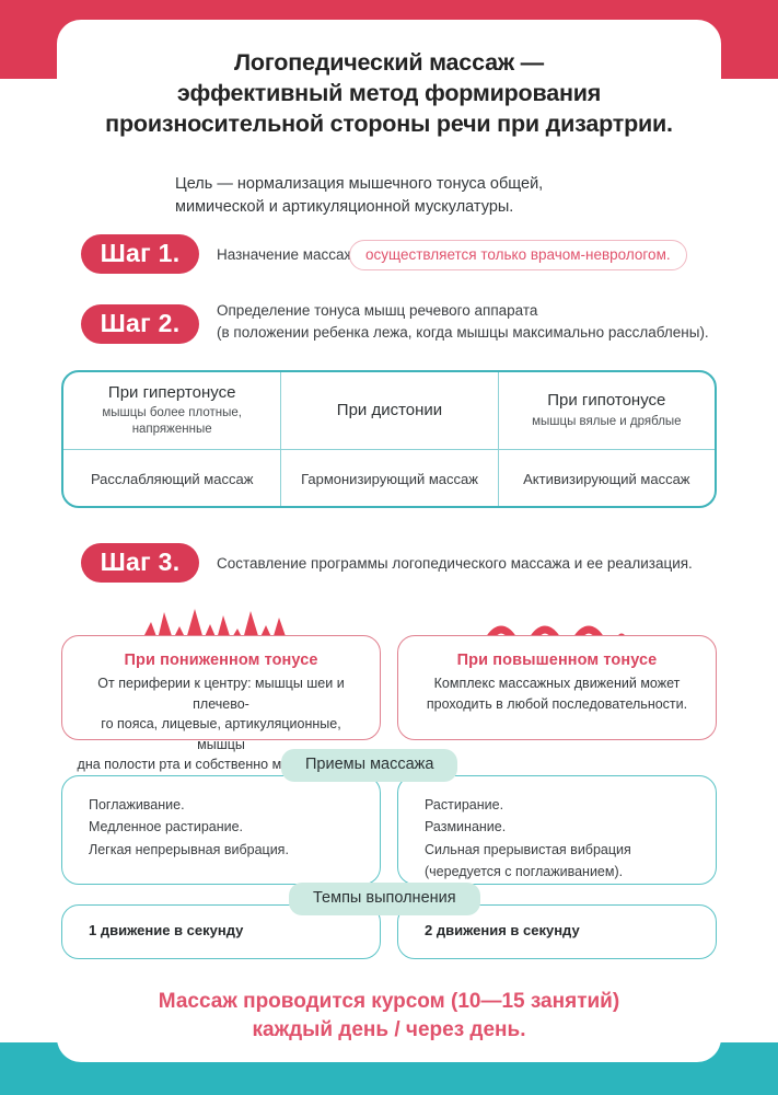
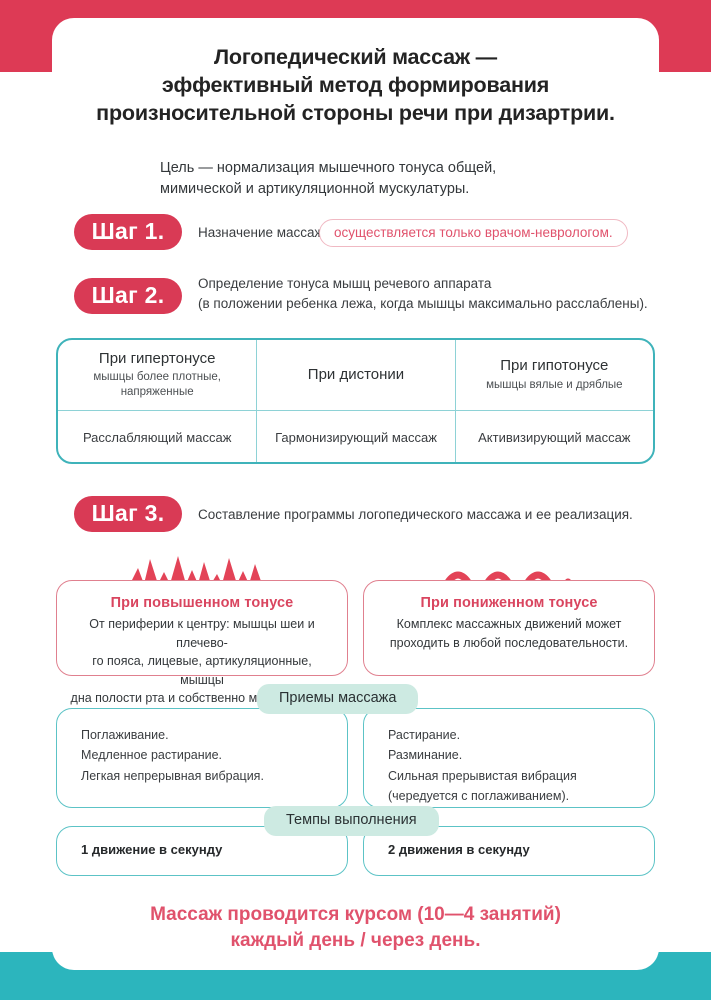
  Логопедический массаж —
  эффективный метод формирования
  произносительной стороны речи при дизартрии.
  Цель — нормализация мышечного тонуса общей,
  мимической и артикуляционной мускулатуры.
  Шаг 1.
  Назначение масса
  осуществляется только врачом-неврологом.
  Шаг 2.
  Определение тонуса мышц речевого аппарата
  (в положении ребенка лежа, когда мышцы максимально расслаблены).
  При гипертонусе
  мышцы более плотные,
  напряженные
  При дистонии
  При гипотонусе
  мышцы вялые и дряблые
  Расслабляющий массаж
  Гармонизирующий массаж
  Активизирующий массаж
  Шаг 3.
  Составление программы логопедического массажа и ее реализация.
- При пониженном тонусе
+ При повышенном тонусе
  От периферии к центру: мышцы шеи и плечево-
  го пояса, лицевые, артикуляционные, мышцы
  дна полости рта и собственно м
- При повышенном тонусе
+ При пониженном тонусе
  Комплекс массажных движений может
  проходить в любой последовательности.
  Приемы массажа
  Поглаживание.
  Медленное растирание.
  Легкая непрерывная вибрация.
  Растирание.
  Разминание.
  Сильная прерывистая вибрация
  (чередуется с поглаживанием).
  Темпы выполнения
  1 движение в секунду
  2 движения в секунду
- Массаж проводится курсом (10—15 занятий)
+ Массаж проводится курсом (10—4 занятий)
  каждый день / через день.
